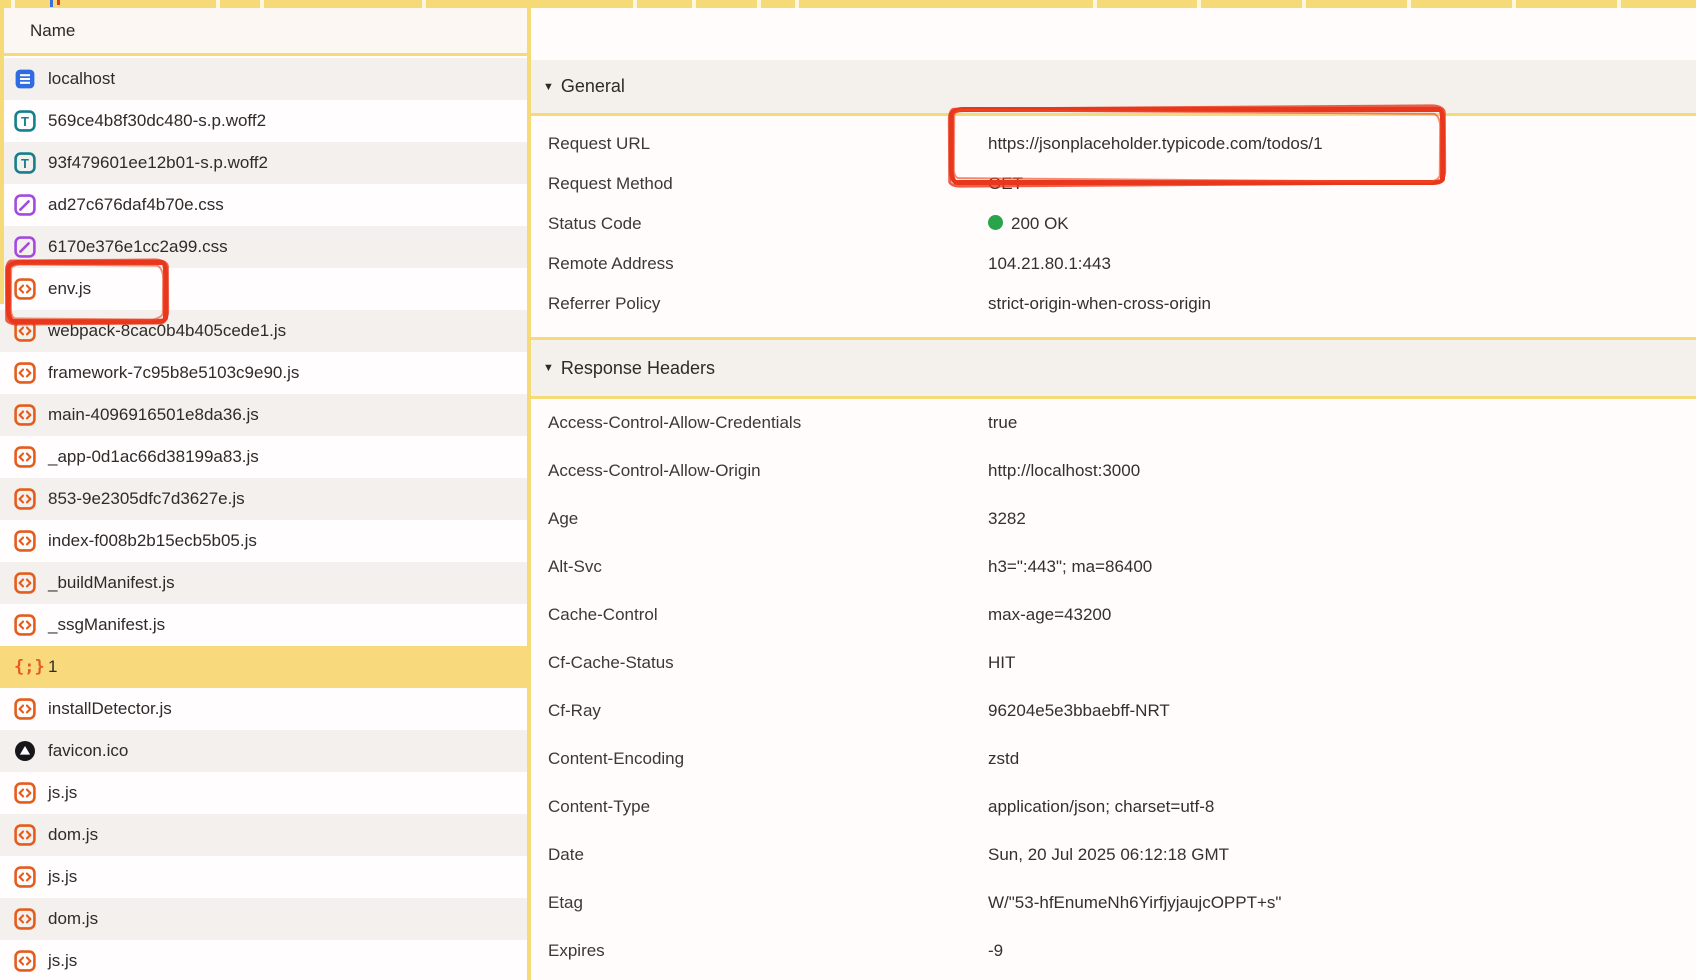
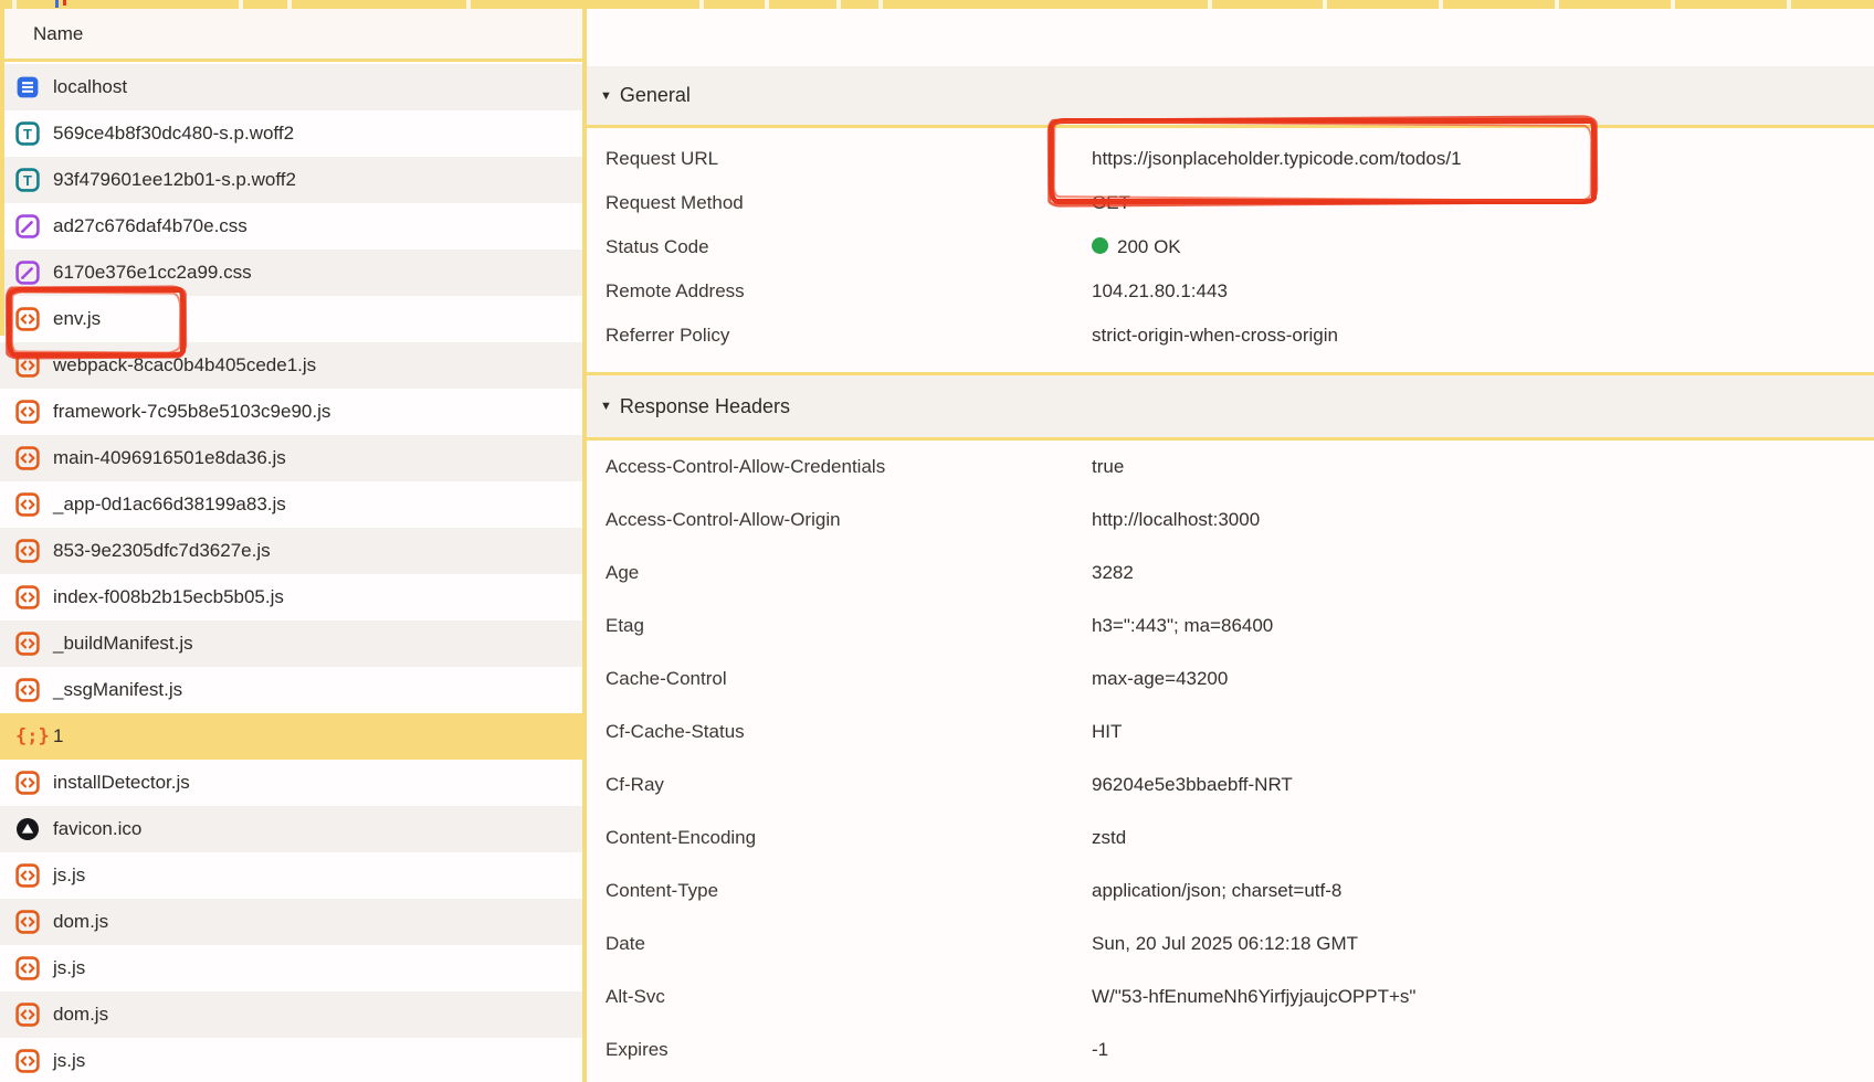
  Name
  localhost
  T
  569ce4b8f30dc480-s.p.woff2
  T
  93f479601ee12b01-s.p.woff2
  ad27c676daf4b70e.css
  6170e376e1cc2a99.css
  env.js
  webpack-8cac0b4b405cede1.js
  framework-7c95b8e5103c9e90.js
  main-4096916501e8da36.js
  _app-0d1ac66d38199a83.js
  853-9e2305dfc7d3627e.js
  index-f008b2b15ecb5b05.js
  _buildManifest.js
  _ssgManifest.js
  {;}
  1
  installDetector.js
  favicon.ico
  js.js
  dom.js
  js.js
  dom.js
  js.js
  ▼
  General
  Request URL
  https://jsonplaceholder.typicode.com/todos/1
  Request Method
  GET
  Status Code
  200 OK
  Remote Address
  104.21.80.1:443
  Referrer Policy
  strict-origin-when-cross-origin
  ▼
  Response Headers
  Access-Control-Allow-Credentials
  true
  Access-Control-Allow-Origin
  http://localhost:3000
  Age
  3282
- Alt-Svc
+ Etag
  h3=":443"; ma=86400
  Cache-Control
  max-age=43200
  Cf-Cache-Status
  HIT
  Cf-Ray
  96204e5e3bbaebff-NRT
  Content-Encoding
  zstd
  Content-Type
  application/json; charset=utf-8
  Date
  Sun, 20 Jul 2025 06:12:18 GMT
- Etag
+ Alt-Svc
  W/"53-hfEnumeNh6YirfjyjaujcOPPT+s"
  Expires
- -9
+ -1
